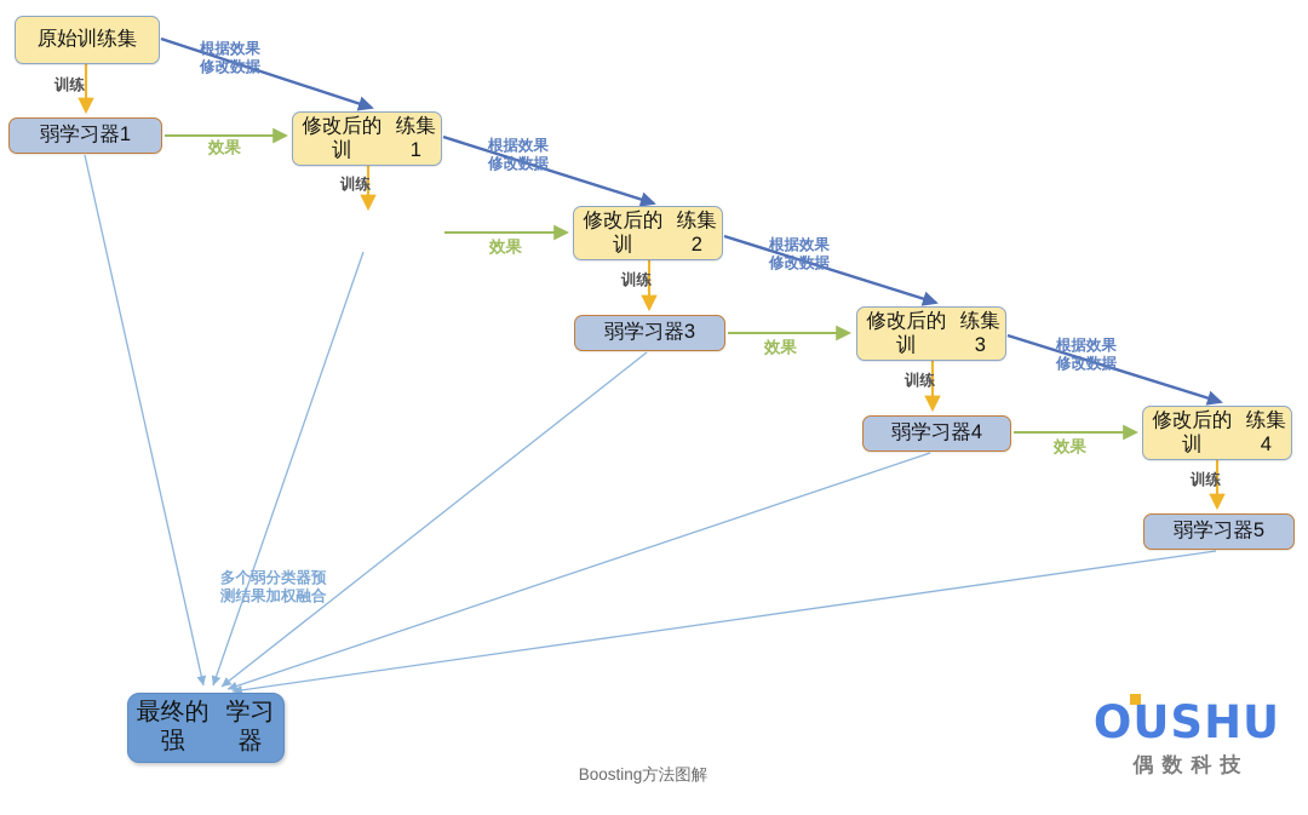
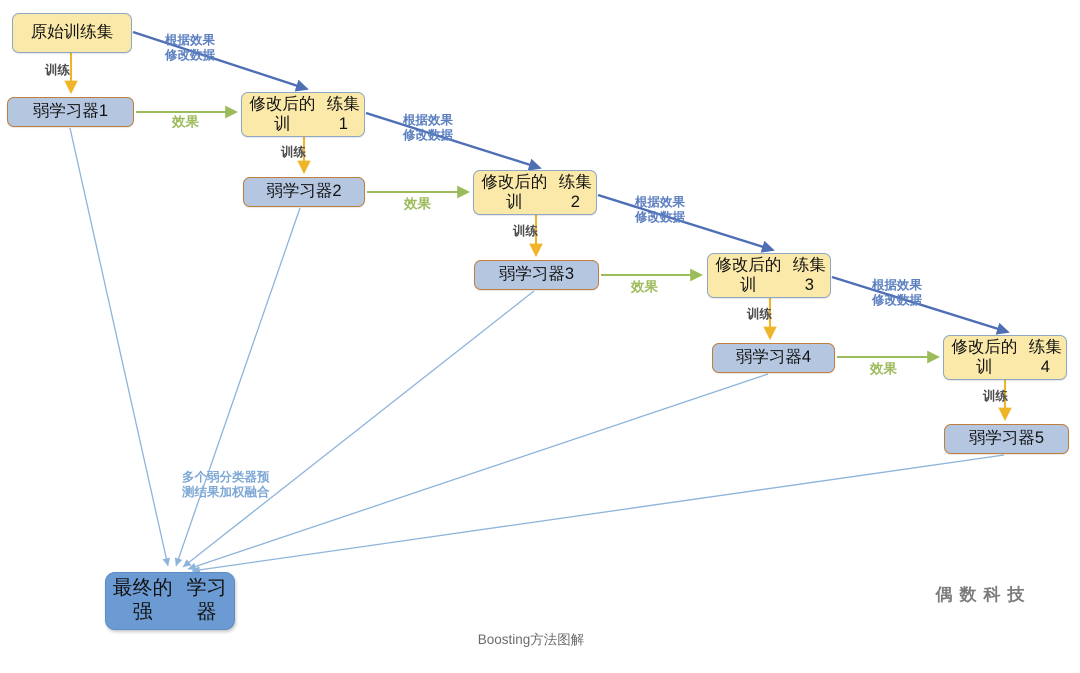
  原始训练集
  弱学习器1
  修改后的训
  练集1
+ 弱学习器2
  修改后的训
  练集2
  弱学习器3
  修改后的训
  练集3
  弱学习器4
  修改后的训
  练集4
  弱学习器5
  最终的强
  学习器
  训练
  训练
  训练
  训练
  训练
  效果
  效果
  效果
  效果
  根据效果
  修改数据
  根据效果
  修改数据
  根据效果
  修改数据
  根据效果
  修改数据
  多个弱分类器预
  测结果加权融合
  Boosting方法图解
- OUSHU
  偶数科技
